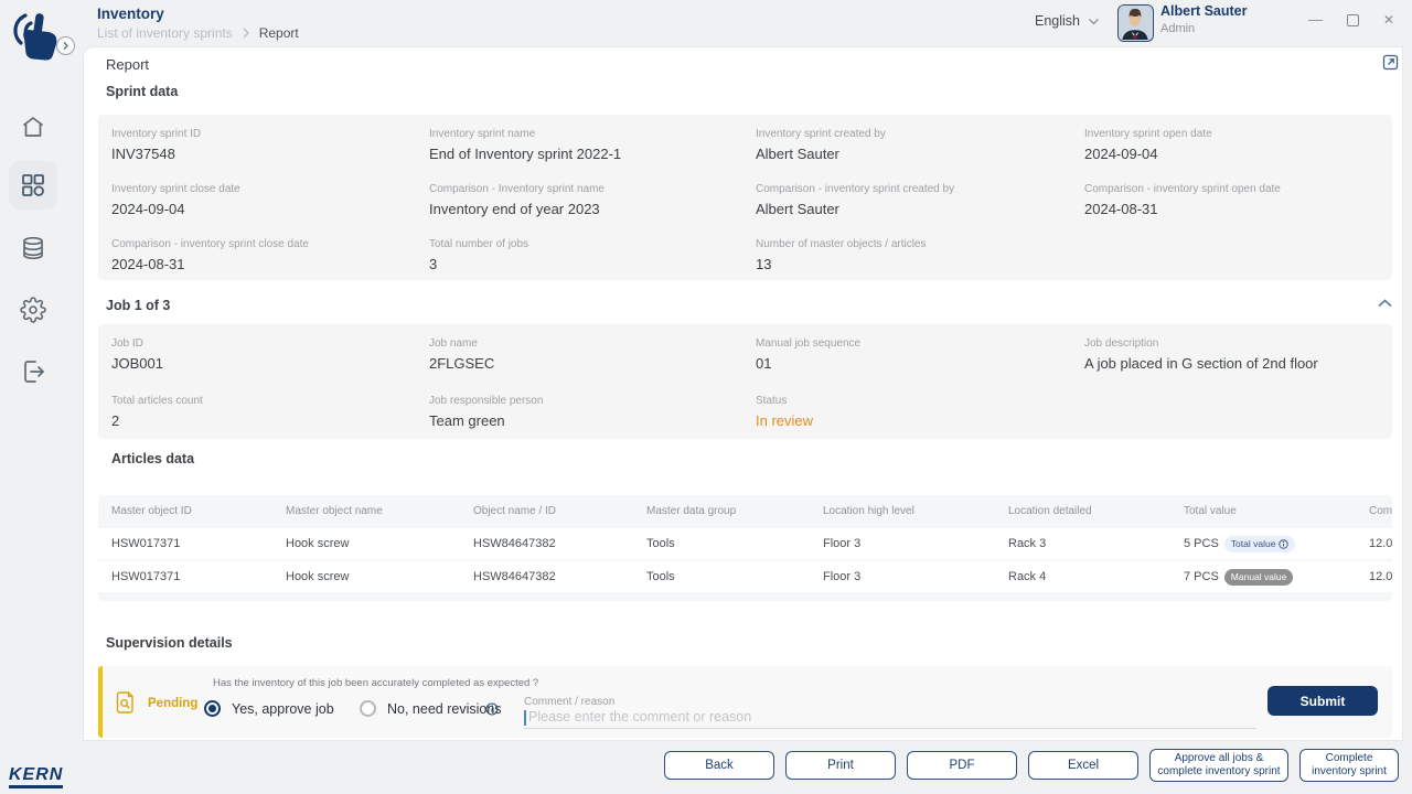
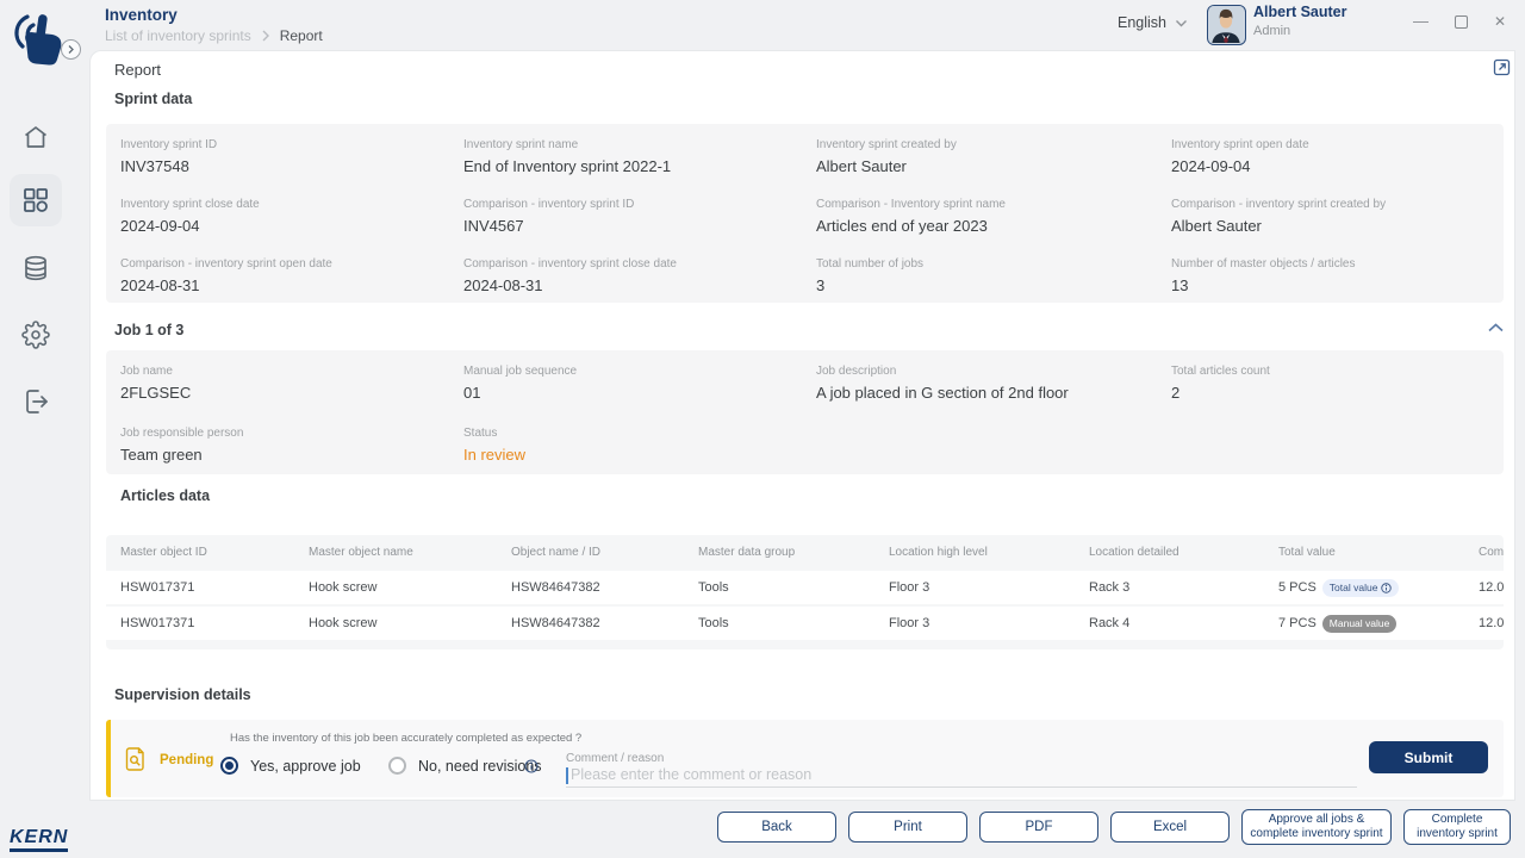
  KERN
  Inventory
  List of inventory sprints
  Report
  English
  Albert Sauter
  Admin
  —
  ✕
  Report
  Sprint data
  Inventory sprint ID
  INV37548
  Inventory sprint name
  End of Inventory sprint 2022-1
  Inventory sprint created by
  Albert Sauter
  Inventory sprint open date
  2024-09-04
  Inventory sprint close date
  2024-09-04
+ Comparison - inventory sprint ID
+ INV4567
  Comparison - Inventory sprint name
- Inventory end of year 2023
+ Articles end of year 2023
  Comparison - inventory sprint created by
  Albert Sauter
  Comparison - inventory sprint open date
  2024-08-31
  Comparison - inventory sprint close date
  2024-08-31
  Total number of jobs
  3
  Number of master objects / articles
  13
  Job 1 of 3
- Job ID
- JOB001
  Job name
  2FLGSEC
  Manual job sequence
  01
  Job description
  A job placed in G section of 2nd floor
  Total articles count
  2
  Job responsible person
  Team green
  Status
  In review
  Articles data
  Master object ID
  Master object name
  Object name / ID
  Master data group
  Location high level
  Location detailed
  Total value
  Com
  HSW017371
  Hook screw
  HSW84647382
  Tools
  Floor 3
  Rack 3
  5 PCS
  Total value
  12.0
  HSW017371
  Hook screw
  HSW84647382
  Tools
  Floor 3
  Rack 4
  7 PCS
  Manual value
  12.0
  Supervision details
  Pending
  Has the inventory of this job been accurately completed as expected ?
  Yes, approve job
  No, need revision
  Comment / reason
  Please enter the comment or reason
  Submit
  Back
  Print
  PDF
  Excel
  Approve all jobs & complete inventory sprint
  Complete inventory sprint
